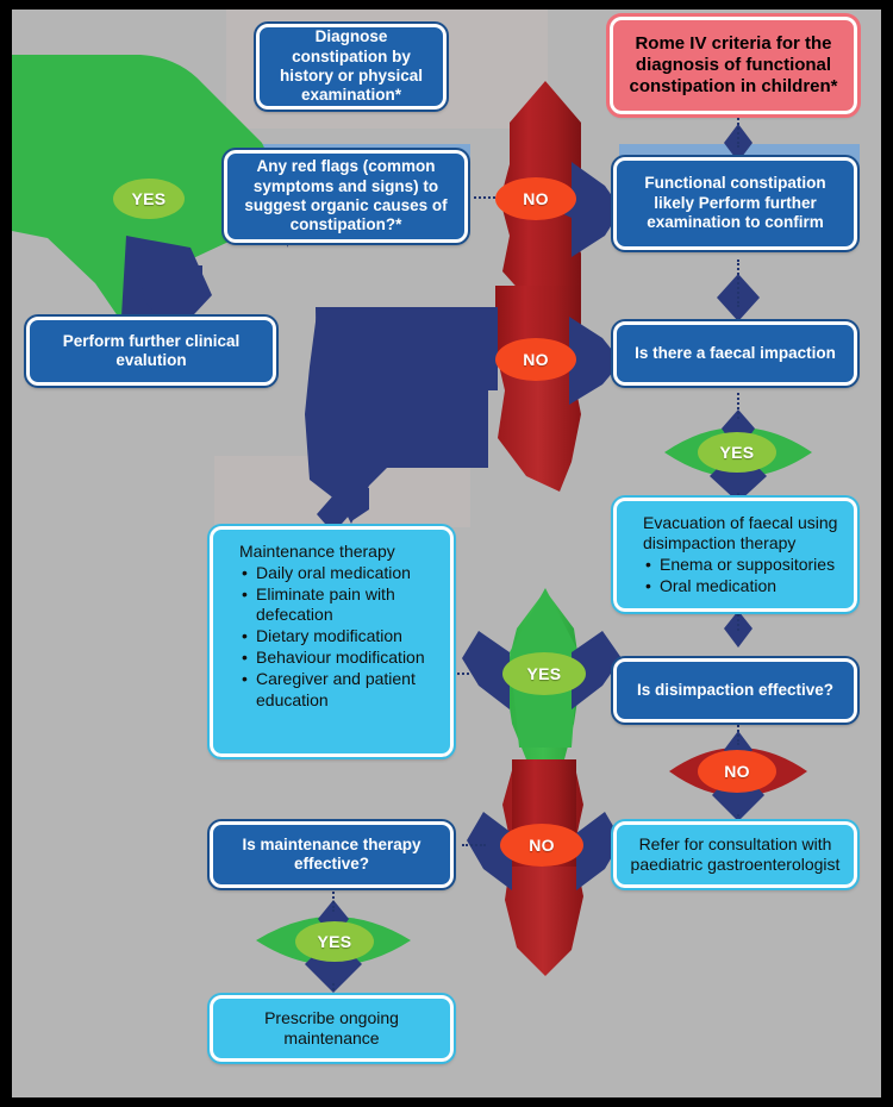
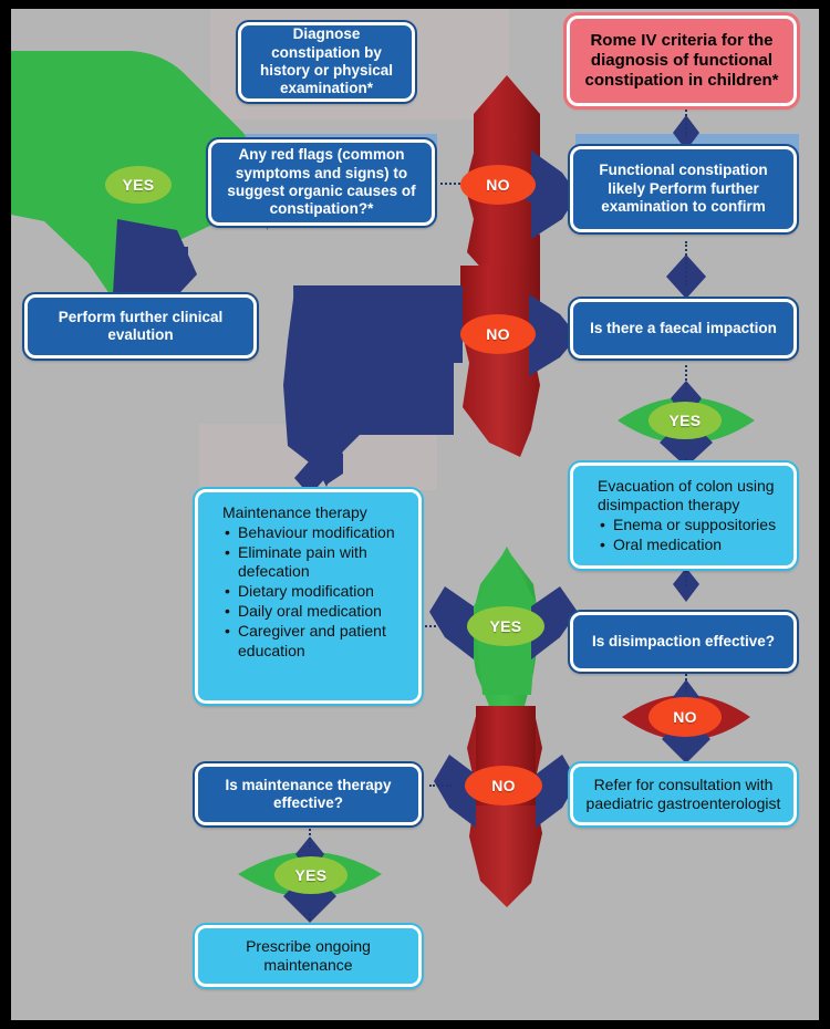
  Diagnose constipation by history or physical examination*
  Rome IV criteria for the diagnosis of functional constipation in children*
  Any red flags (common symptoms and signs) to suggest organic causes of constipation?*
  Functional constipation likely Perform further examination to confirm
  Perform further clinical evalution
  Is there a faecal impaction
- Evacuation of faecal using disimpaction therapy
+ Evacuation of colon using disimpaction therapy
  Enema or suppositories
  Oral medication
  Is disimpaction effective?
  Refer for consultation with paediatric gastroenterologist
  Maintenance therapy
- Daily oral medication
+ Behaviour modification
  Eliminate pain with defecation
  Dietary modification
- Behaviour modification
+ Daily oral medication
  Caregiver and patient education
  Is maintenance therapy effective?
  Prescribe ongoing maintenance
  YES
  NO
  NO
  YES
  NO
  YES
  NO
  YES
